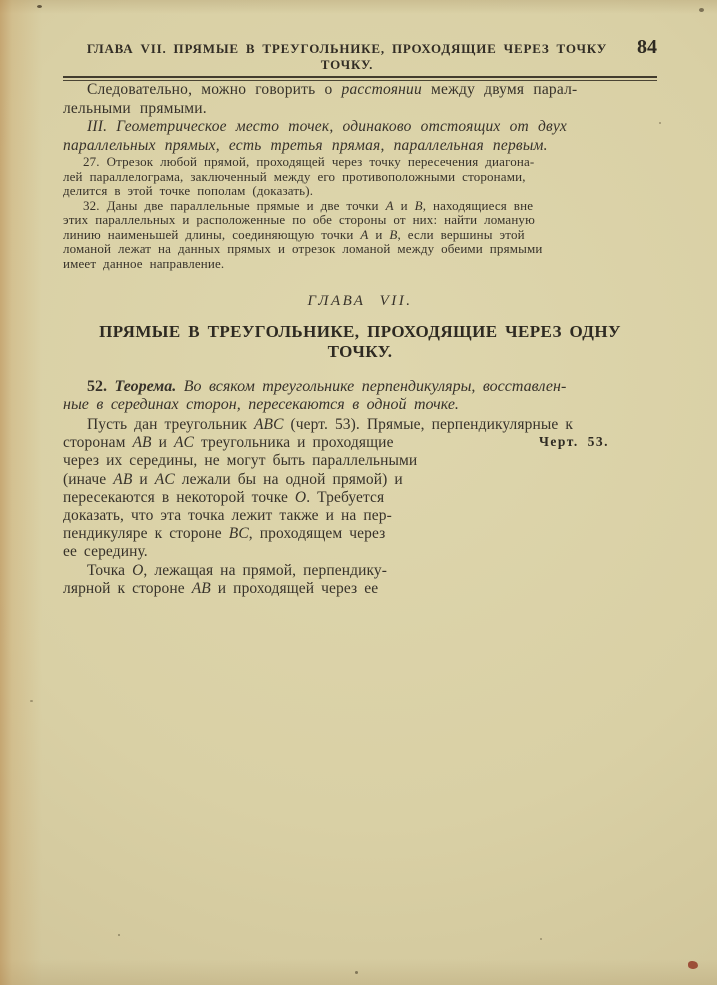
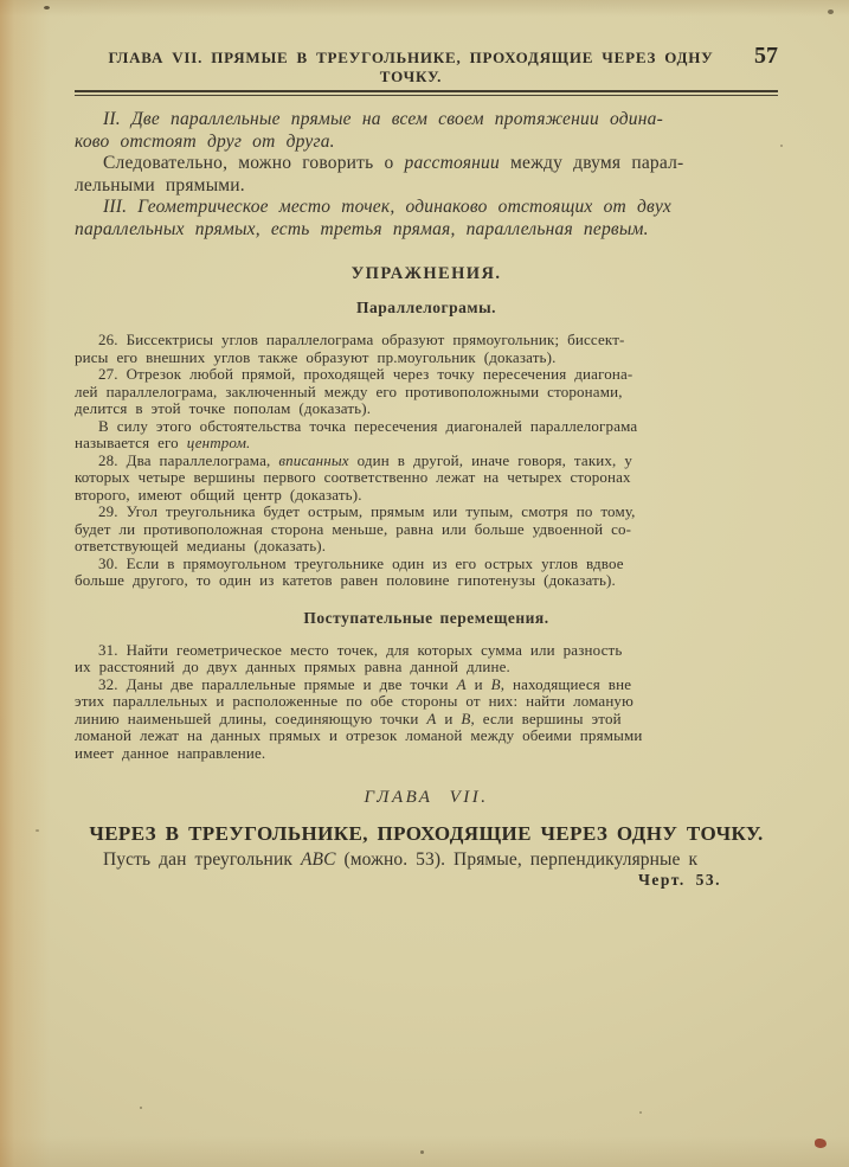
- ГЛАВА VII. ПРЯМЫЕ В ТРЕУГОЛЬНИКЕ, ПРОХОДЯЩИЕ ЧЕРЕЗ ТОЧКУ ТОЧКУ.
+ ГЛАВА VII. ПРЯМЫЕ В ТРЕУГОЛЬНИКЕ, ПРОХОДЯЩИЕ ЧЕРЕЗ ОДНУ ТОЧКУ.
- 84
+ 57
+ II. Две параллельные прямые на всем своем протяжении одина-
+ ково отстоят друг от друга.
  Следовательно, можно говорить о расстоянии между двумя парал-
  лельными прямыми.
  III. Геометрическое место точек, одинаково отстоящих от двух
  параллельных прямых, есть третья прямая, параллельная первым.
+ УПРАЖНЕНИЯ.
+ Параллелограмы.
+ 26. Биссектрисы углов параллелограма образуют прямоугольник; биссект-
+ рисы его внешних углов также образуют пр.моугольник (доказать).
  27. Отрезок любой прямой, проходящей через точку пересечения диагона-
  лей параллелограма, заключенный между его противоположными сторонами,
  делится в этой точке пополам (доказать).
+ В силу этого обстоятельства точка пересечения диагоналей параллелограма
+ называется его центром.
+ 28. Два параллелограма, вписанных один в другой, иначе говоря, таких, у
+ которых четыре вершины первого соответственно лежат на четырех сторонах
+ второго, имеют общий центр (доказать).
+ 29. Угол треугольника будет острым, прямым или тупым, смотря по тому,
+ будет ли противоположная сторона меньше, равна или больше удвоенной со-
+ ответствующей медианы (доказать).
+ 30. Если в прямоугольном треугольнике один из его острых углов вдвое
+ больше другого, то один из катетов равен половине гипотенузы (доказать).
+ Поступательные перемещения.
+ 31. Найти геометрическое место точек, для которых сумма или разность
+ их расстояний до двух данных прямых равна данной длине.
  32. Даны две параллельные прямые и две точки А и В, находящиеся вне
  этих параллельных и расположенные по обе стороны от них: найти ломаную
  линию наименьшей длины, соединяющую точки А и В, если вершины этой
  ломаной лежат на данных прямых и отрезок ломаной между обеими прямыми
  имеет данное направление.
  ГЛАВА VII.
- ПРЯМЫЕ В ТРЕУГОЛЬНИКЕ, ПРОХОДЯЩИЕ ЧЕРЕЗ ОДНУ ТОЧКУ.
+ ЧЕРЕЗ В ТРЕУГОЛЬНИКЕ, ПРОХОДЯЩИЕ ЧЕРЕЗ ОДНУ ТОЧКУ.
- 52. Теорема. Во всяком треугольнике перпендикуляры, восставлен-
- ные в серединах сторон, пересекаются в одной точке.
- Пусть дан треугольник ABC (черт. 53). Прямые, перпендикулярные к
+ Пусть дан треугольник ABC (можно. 53). Прямые, перпендикулярные к
- сторонам AB и AC треугольника и проходящие
- через их середины, не могут быть параллельными
- (иначе AB и AC лежали бы на одной прямой) и
- пересекаются в некоторой точке O. Требуется
- доказать, что эта точка лежит также и на пер-
- пендикуляре к стороне BC, проходящем через
- ее середину.
- Точка O, лежащая на прямой, перпендику-
- лярной к стороне AB и проходящей через ее
  Черт. 53.
